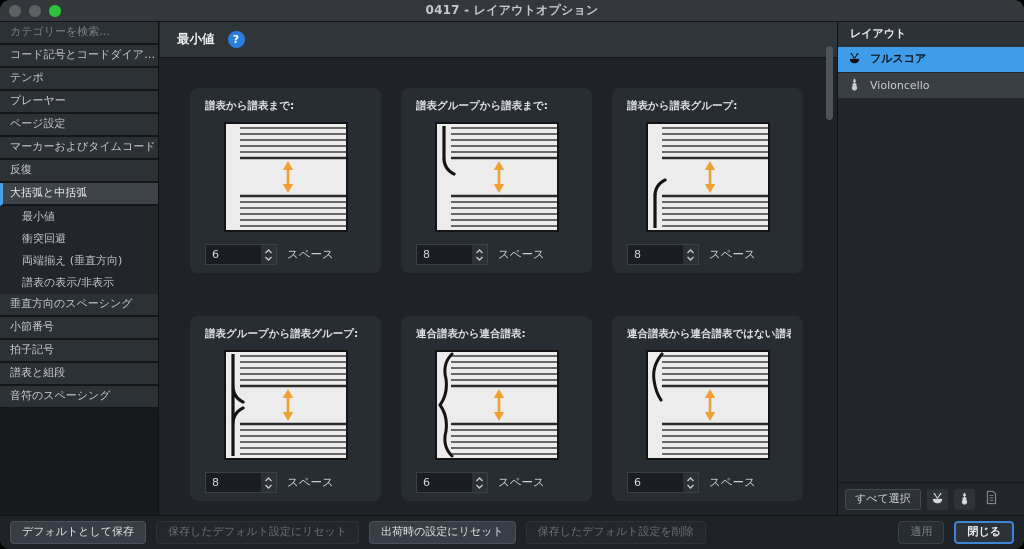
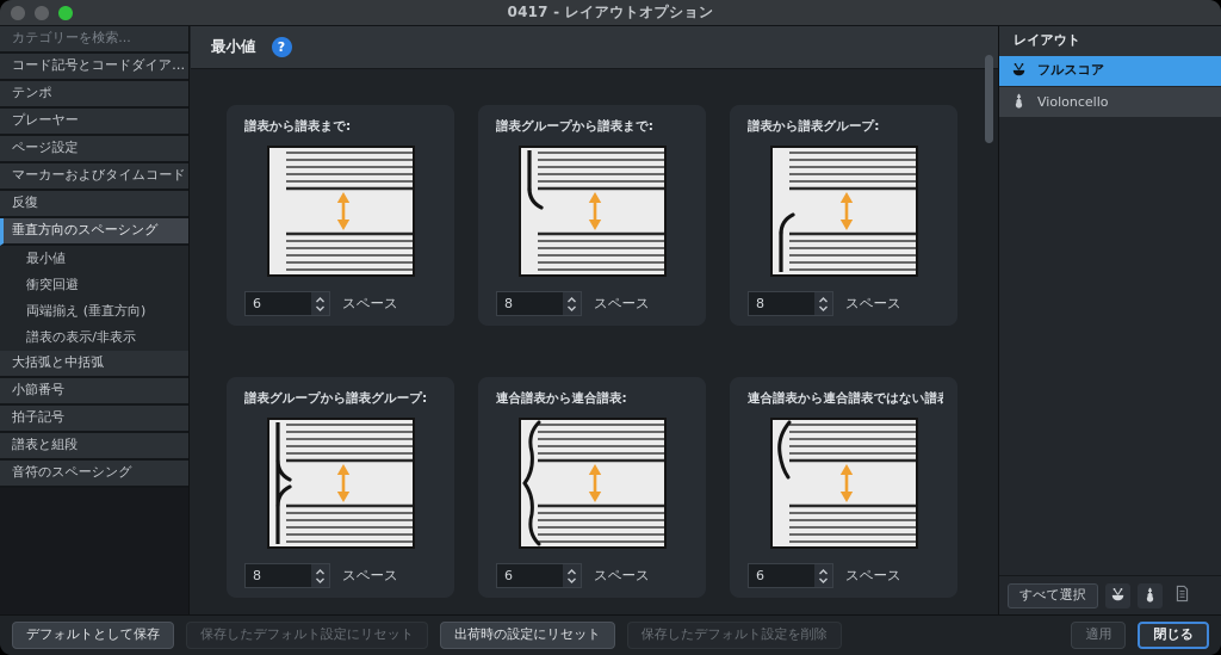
  0417 - レイアウトオプション
  カテゴリーを検索...
  コード記号とコードダイア…
  テンポ
  プレーヤー
  ページ設定
  マーカーおよびタイムコード
  反復
- 大括弧と中括弧
+ 垂直方向のスペーシング
  最小値
  衝突回避
  両端揃え (垂直方向)
  譜表の表示/非表示
- 垂直方向のスペーシング
+ 大括弧と中括弧
  小節番号
  拍子記号
  譜表と組段
  音符のスペーシング
  最小値
  ?
  譜表から譜表まで:
  6
  スペース
  譜表グループから譜表まで:
  8
  スペース
  譜表から譜表グループ:
  8
  スペース
  譜表グループから譜表グループ:
  8
  スペース
  連合譜表から連合譜表:
  6
  スペース
  連合譜表から連合譜表ではない譜
  6
  スペース
  レイアウト
  フルスコア
  Violoncello
  すべて選択
  デフォルトとして保存
  保存したデフォルト設定にリセット
  出荷時の設定にリセット
  保存したデフォルト設定を削除
  適用
  閉じる
